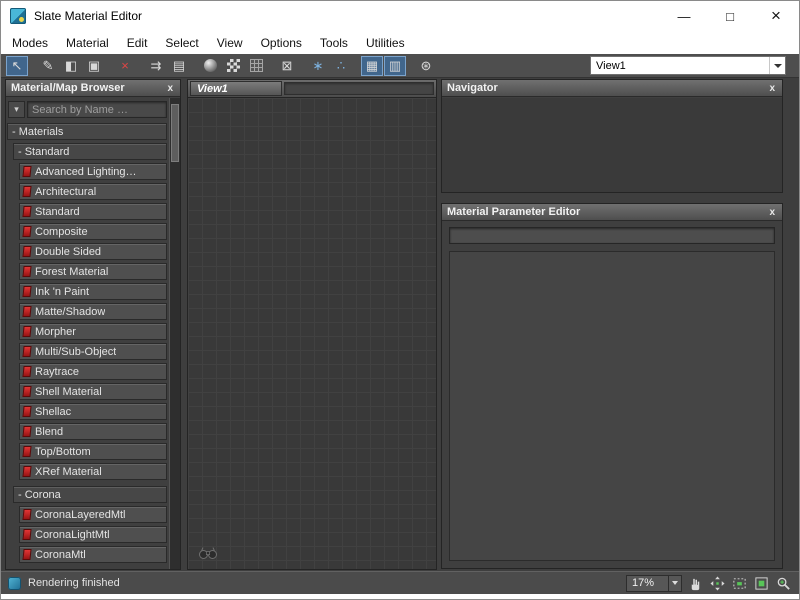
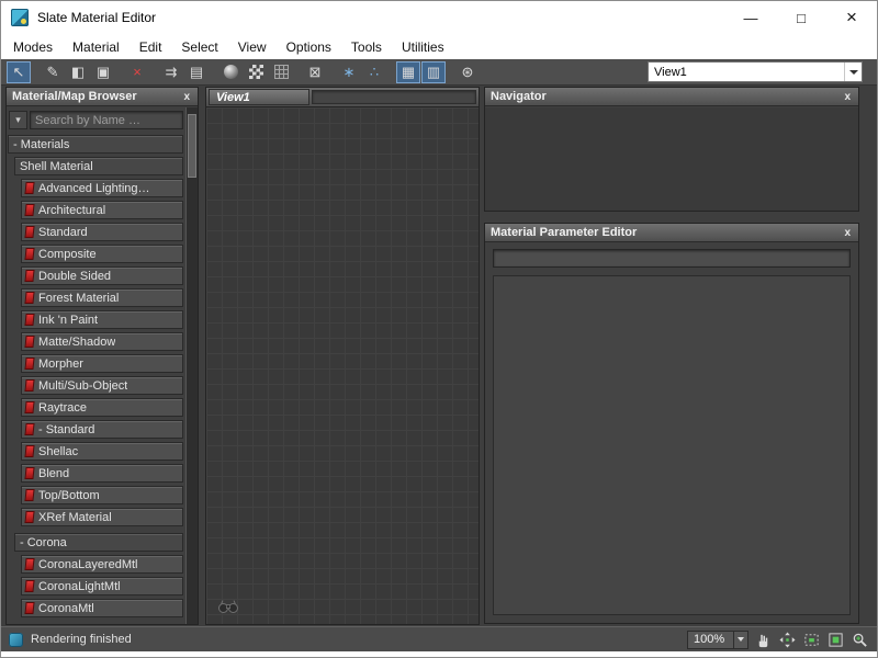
  Slate Material Editor
  —
  □
  ×
  Modes
  Material
  Edit
  Select
  View
  Options
  Tools
  Utilities
  ↖
  ✎
  ◧
  ▣
  ×
  ⇉
  ▤
  ⊠
  ∗
  ∴
  ▦
  ▥
  ⊛
  View1
  Material/Map Browser
  x
  ▾
  Search by Name …
  - Materials
- - Standard
+ Shell Material
  Advanced Lighting…
  Architectural
  Standard
  Composite
  Double Sided
  Forest Material
  Ink 'n Paint
  Matte/Shadow
  Morpher
  Multi/Sub-Object
  Raytrace
- Shell Material
+ - Standard
  Shellac
  Blend
  Top/Bottom
  XRef Material
  - Corona
  CoronaLayeredMtl
  CoronaLightMtl
  CoronaMtl
  View1
  Navigator
  x
  Material Parameter Editor
  x
  Rendering finished
- 17%
+ 100%
